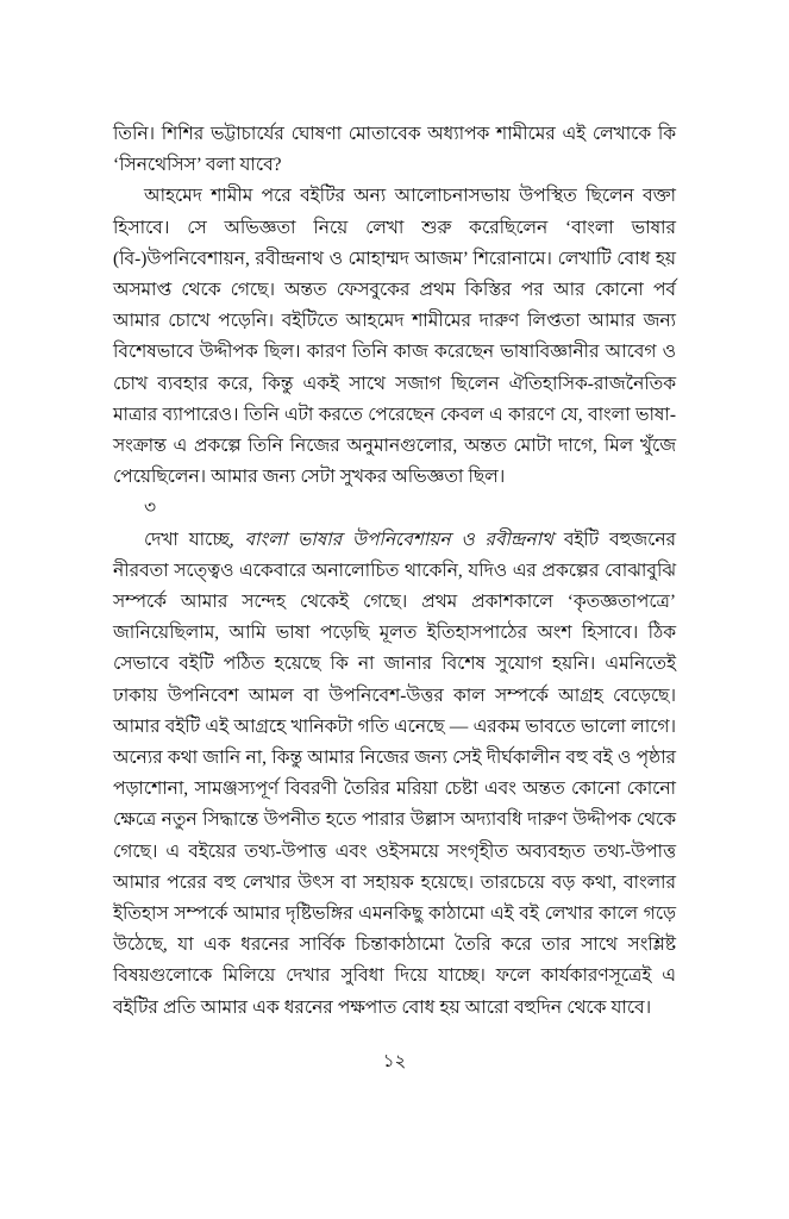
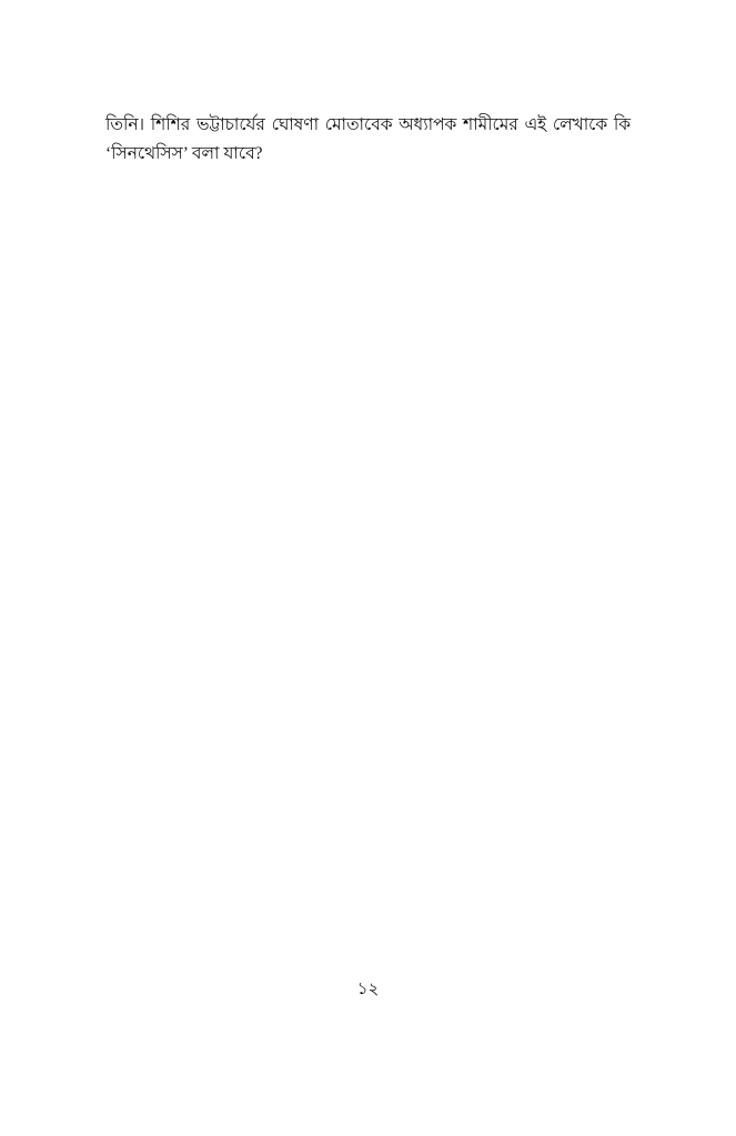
  তিনি। শিশির ভট্টাচার্যের ঘোষণা মোতাবেক অধ্যাপক শামীমের এই লেখাকে কি ‘সিনথেসিস’ বলা যাবে?
- আহমেদ শামীম পরে বইটির অন্য আলোচনাসভায় উপস্থিত ছিলেন বক্তা হিসাবে। সে অভিজ্ঞতা নিয়ে লেখা শুরু করেছিলেন ‘বাংলা ভাষার (বি-)উপনিবেশায়ন, রবীন্দ্রনাথ ও মোহাম্মদ আজম’ শিরোনামে। লেখাটি বোধ হয় অসমাপ্ত থেকে গেছে। অন্তত ফেসবুকের প্রথম কিস্তির পর আর কোনো পর্ব আমার চোখে পড়েনি। বইটিতে আহমেদ শামীমের দারুণ লিপ্ততা আমার জন্য বিশেষভাবে উদ্দীপক ছিল। কারণ তিনি কাজ করেছেন ভাষাবিজ্ঞানীর আবেগ ও চোখ ব্যবহার করে, কিন্তু একই সাথে সজাগ ছিলেন ঐতিহাসিক-রাজনৈতিক মাত্রার ব্যাপারেও। তিনি এটা করতে পেরেছেন কেবল এ কারণে যে, বাংলা ভাষা-সংক্রান্ত এ প্রকল্পে তিনি নিজের অনুমানগুলোর, অন্তত মোটা দাগে, মিল খুঁজে পেয়েছিলেন। আমার জন্য সেটা সুখকর অভিজ্ঞতা ছিল।
- ৩
- দেখা যাচ্ছে, বাংলা ভাষার উপনিবেশায়ন ও রবীন্দ্রনাথ বইটি বহুজনের নীরবতা সত্ত্বেও একেবারে অনালোচিত থাকেনি, যদিও এর প্রকল্পের বোঝাবুঝি সম্পর্কে আমার সন্দেহ থেকেই গেছে। প্রথম প্রকাশকালে ‘কৃতজ্ঞতাপত্রে’ জানিয়েছিলাম, আমি ভাষা পড়েছি মূলত ইতিহাসপাঠের অংশ হিসাবে। ঠিক সেভাবে বইটি পঠিত হয়েছে কি না জানার বিশেষ সুযোগ হয়নি। এমনিতেই ঢাকায় উপনিবেশ আমল বা উপনিবেশ-উত্তর কাল সম্পর্কে আগ্রহ বেড়েছে। আমার বইটি এই আগ্রহে খানিকটা গতি এনেছে — এরকম ভাবতে ভালো লাগে। অন্যের কথা জানি না, কিন্তু আমার নিজের জন্য সেই দীর্ঘকালীন বহু বই ও পৃষ্ঠার পড়াশোনা, সামঞ্জস্যপূর্ণ বিবরণী তৈরির মরিয়া চেষ্টা এবং অন্তত কোনো কোনো ক্ষেত্রে নতুন সিদ্ধান্তে উপনীত হতে পারার উল্লাস অদ্যাবধি দারুণ উদ্দীপক থেকে গেছে। এ বইয়ের তথ্য-উপাত্ত এবং ওইসময়ে সংগৃহীত অব্যবহৃত তথ্য-উপাত্ত আমার পরের বহু লেখার উৎস বা সহায়ক হয়েছে। তারচেয়ে বড় কথা, বাংলার ইতিহাস সম্পর্কে আমার দৃষ্টিভঙ্গির এমনকিছু কাঠামো এই বই লেখার কালে গড়ে উঠেছে, যা এক ধরনের সার্বিক চিন্তাকাঠামো তৈরি করে তার সাথে সংশ্লিষ্ট বিষয়গুলোকে মিলিয়ে দেখার সুবিধা দিয়ে যাচ্ছে। ফলে কার্যকারণসূত্রেই এ বইটির প্রতি আমার এক ধরনের পক্ষপাত বোধ হয় আরো বহুদিন থেকে যাবে।
  ১২
